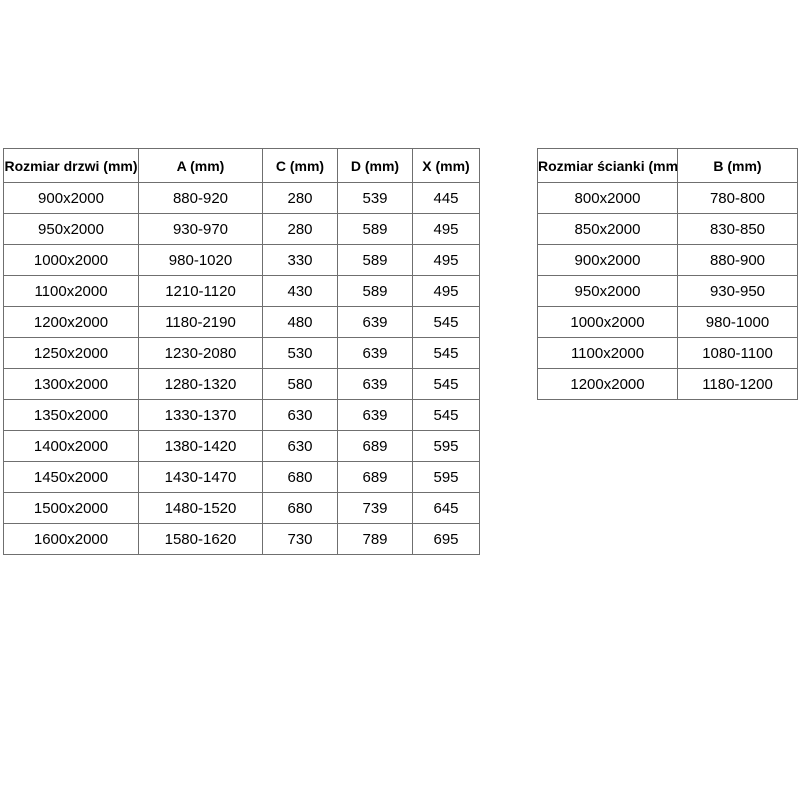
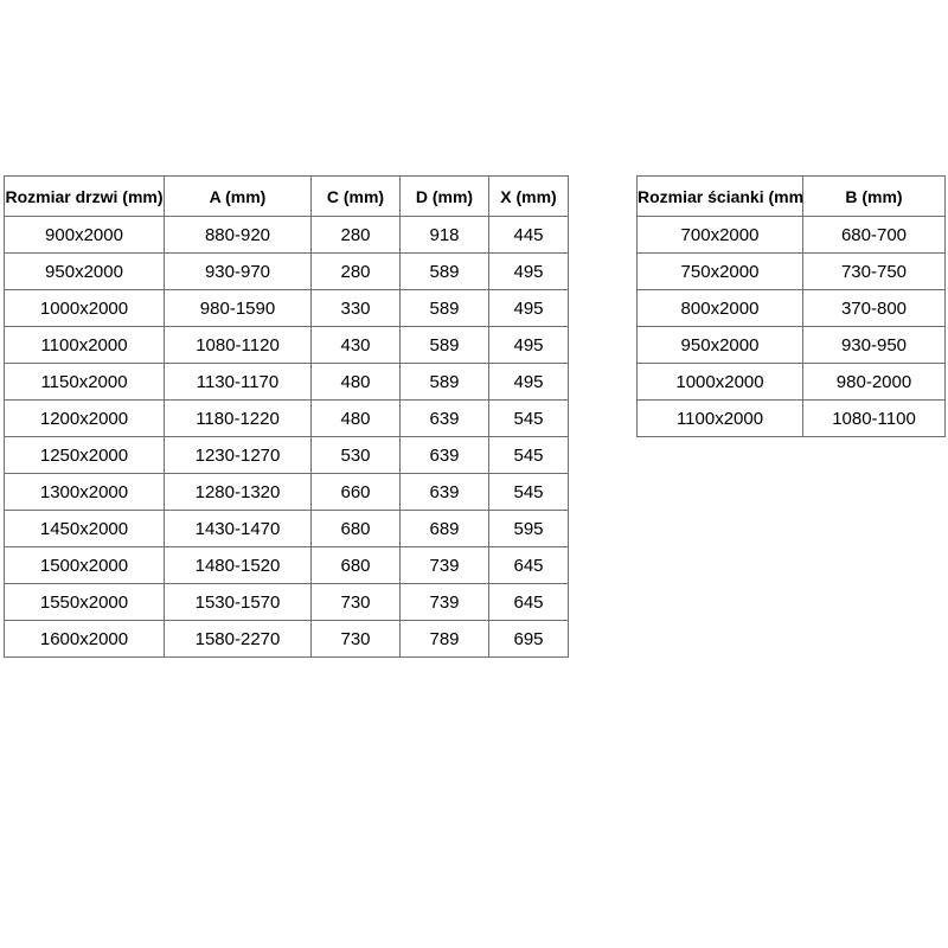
  Rozmiar drzwi (mm)	A (mm)	C (mm)	D (mm)	X (mm)
- 900x2000	880-920	280	539	445
+ 900x2000	880-920	280	918	445
  950x2000	930-970	280	589	495
- 1000x2000	980-1020	330	589	495
+ 1000x2000	980-1590	330	589	495
- 1100x2000	1210-1120	430	589	495
+ 1100x2000	1080-1120	430	589	495
+ 1150x2000	1130-1170	480	589	495
- 1200x2000	1180-2190	480	639	545
+ 1200x2000	1180-1220	480	639	545
- 1250x2000	1230-2080	530	639	545
+ 1250x2000	1230-1270	530	639	545
- 1300x2000	1280-1320	580	639	545
+ 1300x2000	1280-1320	660	639	545
- 1350x2000	1330-1370	630	639	545
- 1400x2000	1380-1420	630	689	595
  1450x2000	1430-1470	680	689	595
  1500x2000	1480-1520	680	739	645
+ 1550x2000	1530-1570	730	739	645
- 1600x2000	1580-1620	730	789	695
+ 1600x2000	1580-2270	730	789	695
  Rozmiar ścianki (mm	B (mm)
+ 700x2000	680-700
+ 750x2000	730-750
- 800x2000	780-800
+ 800x2000	370-800
- 850x2000	830-850
- 900x2000	880-900
  950x2000	930-950
- 1000x2000	980-1000
+ 1000x2000	980-2000
  1100x2000	1080-1100
- 1200x2000	1180-1200
